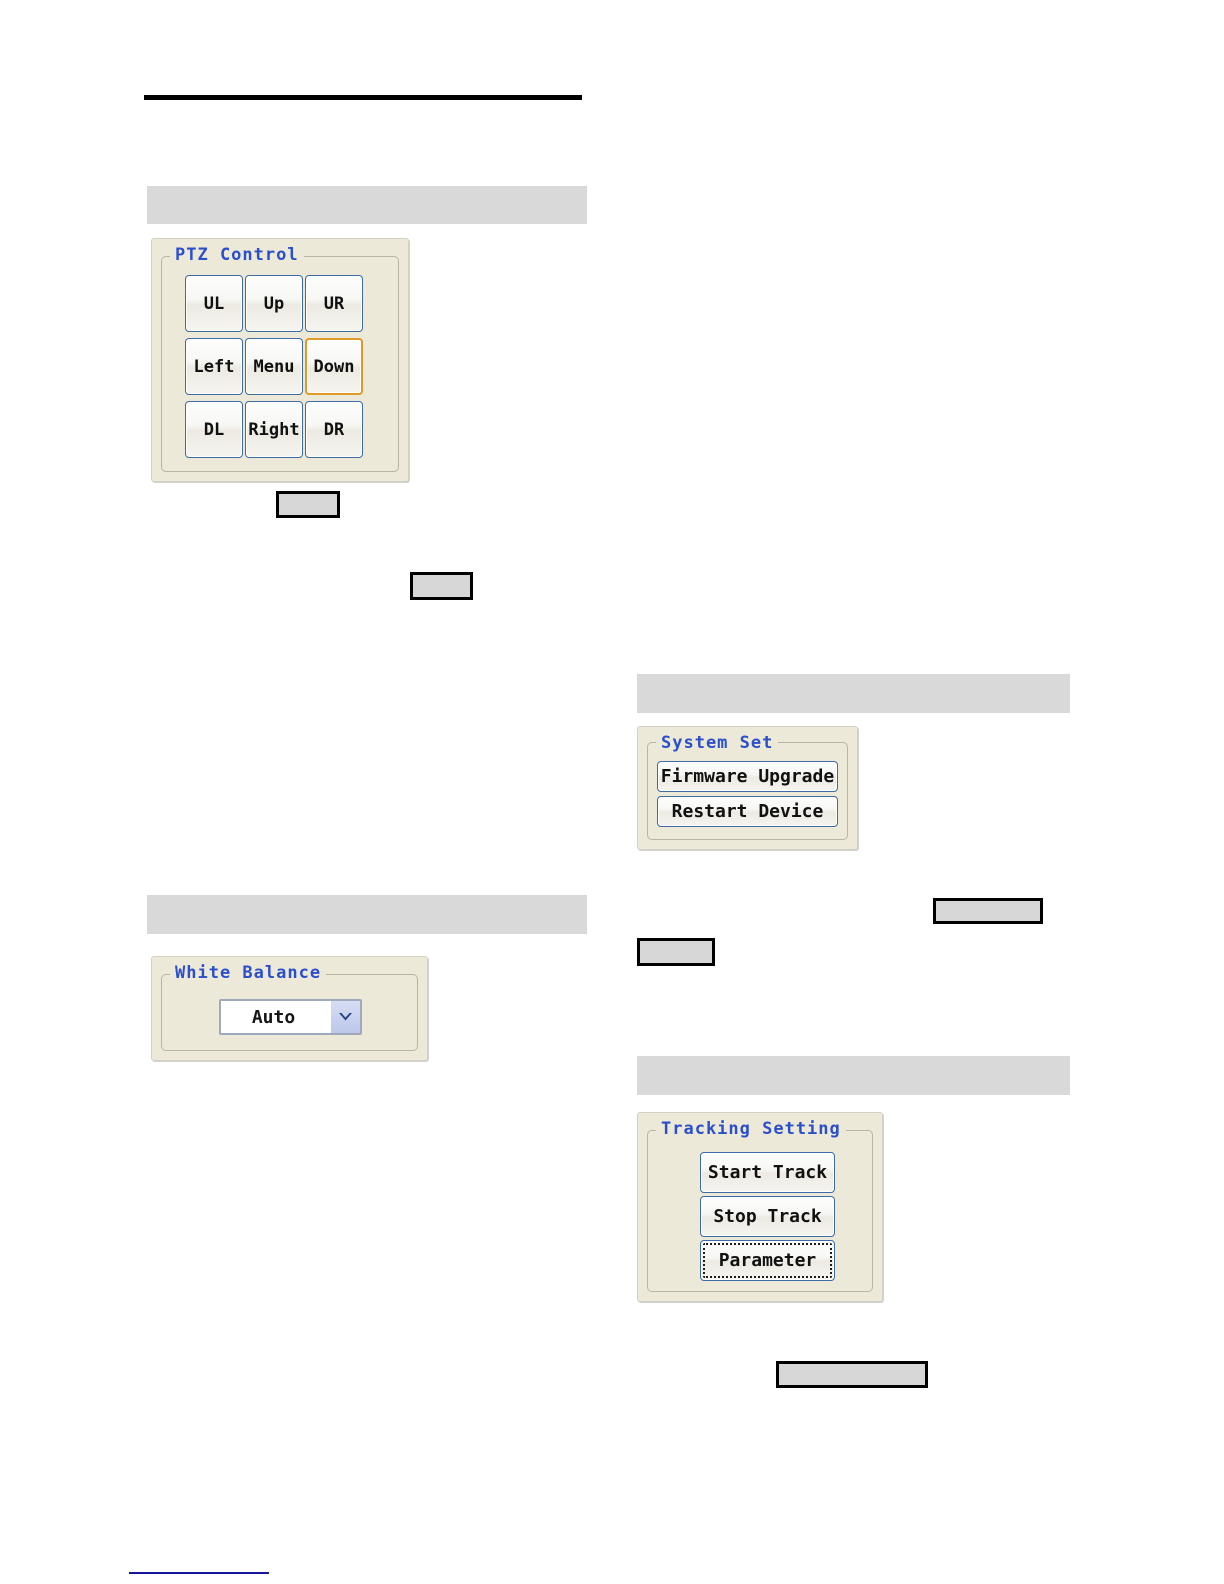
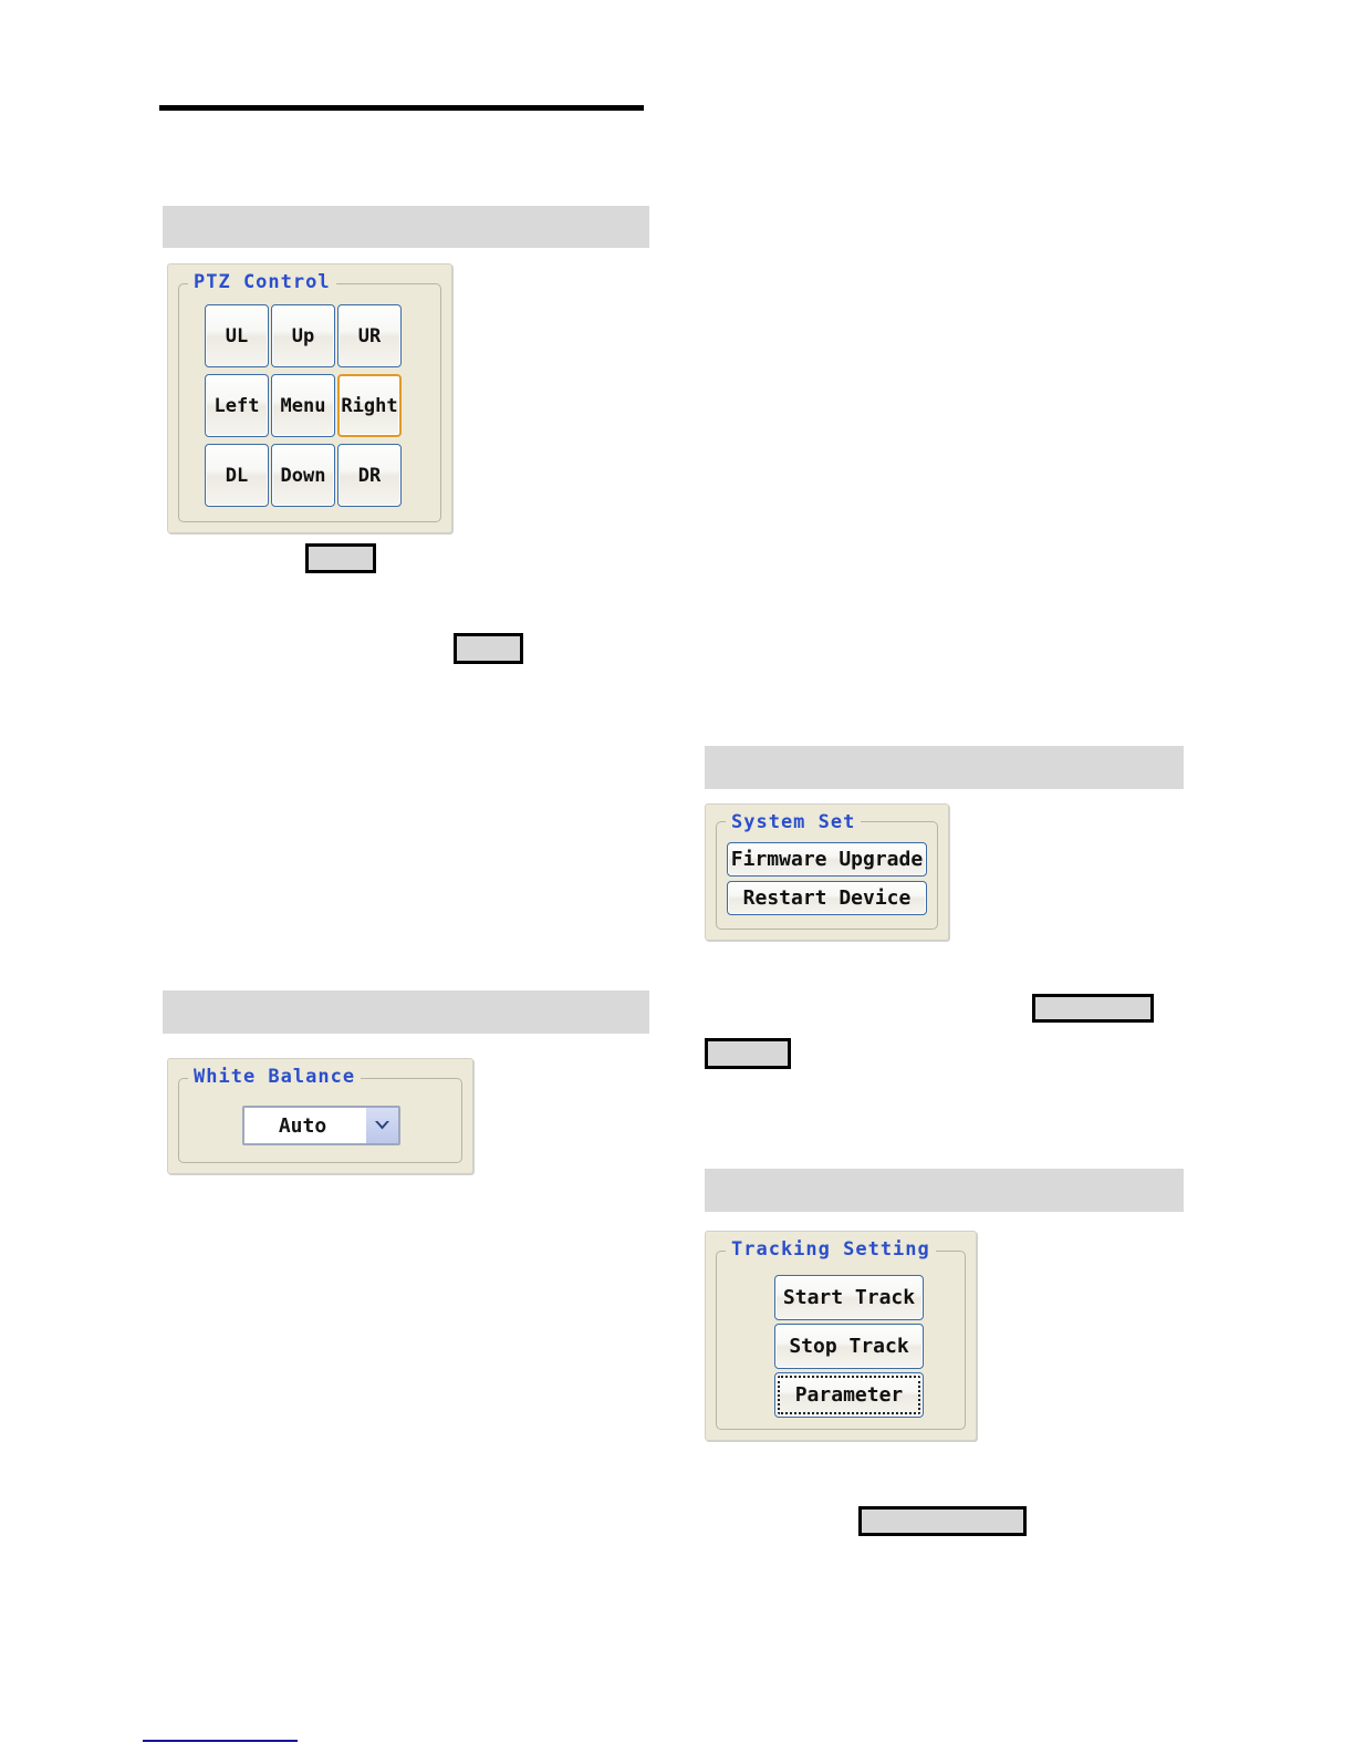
  PTZ Control
  UL
  Up
  UR
  Left
  Menu
- Down
+ Right
  DL
- Right
+ Down
  DR
  White Balance
  Auto
  System Set
  Firmware Upgrade
  Restart Device
  Tracking Setting
  Start Track
  Stop Track
  Parameter
